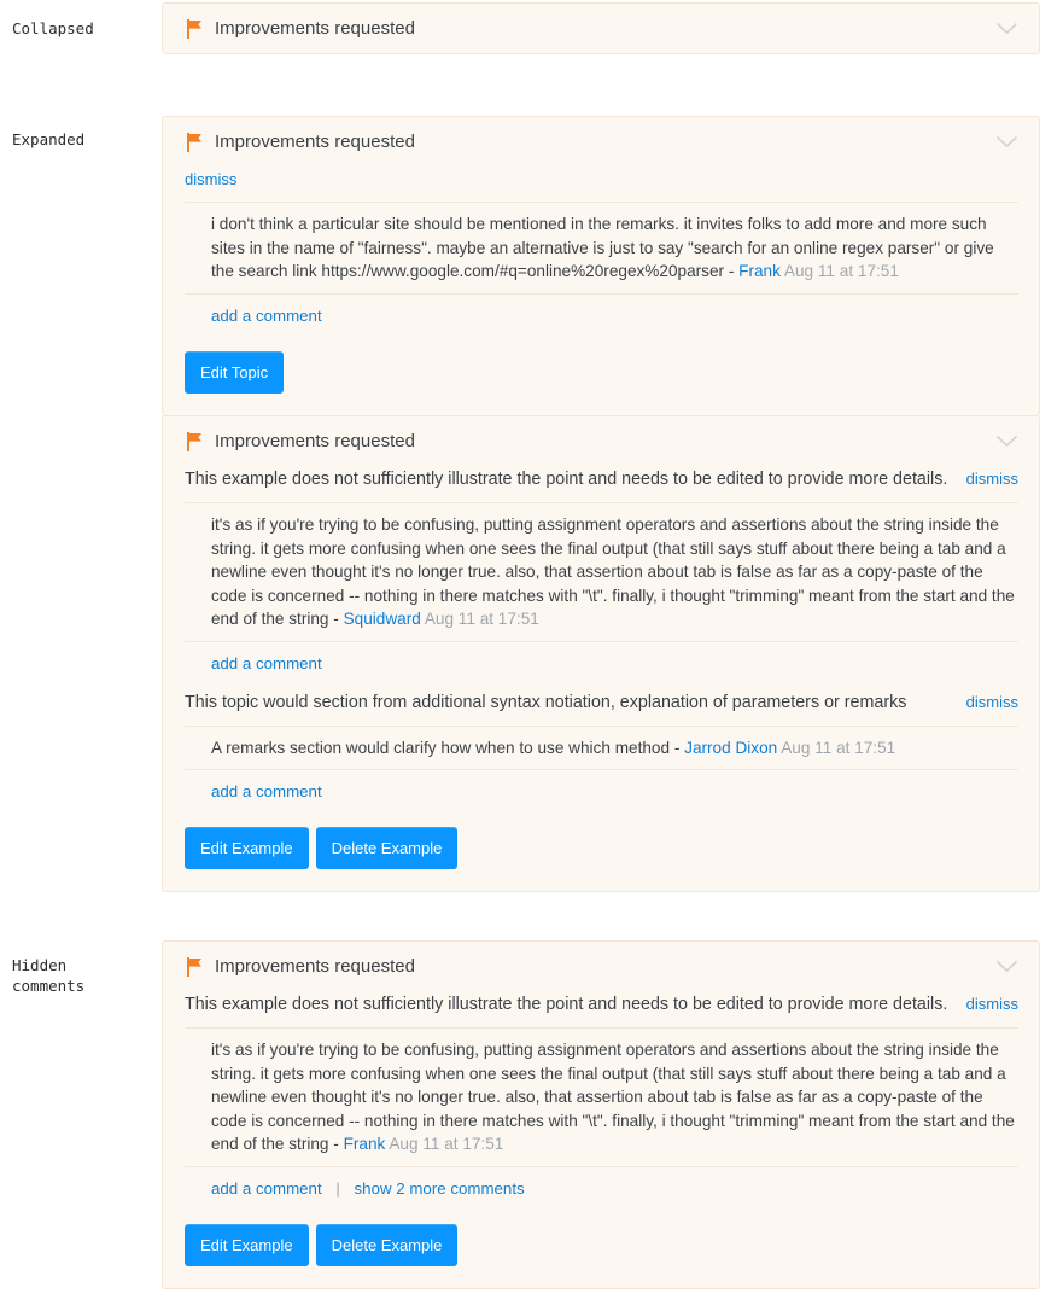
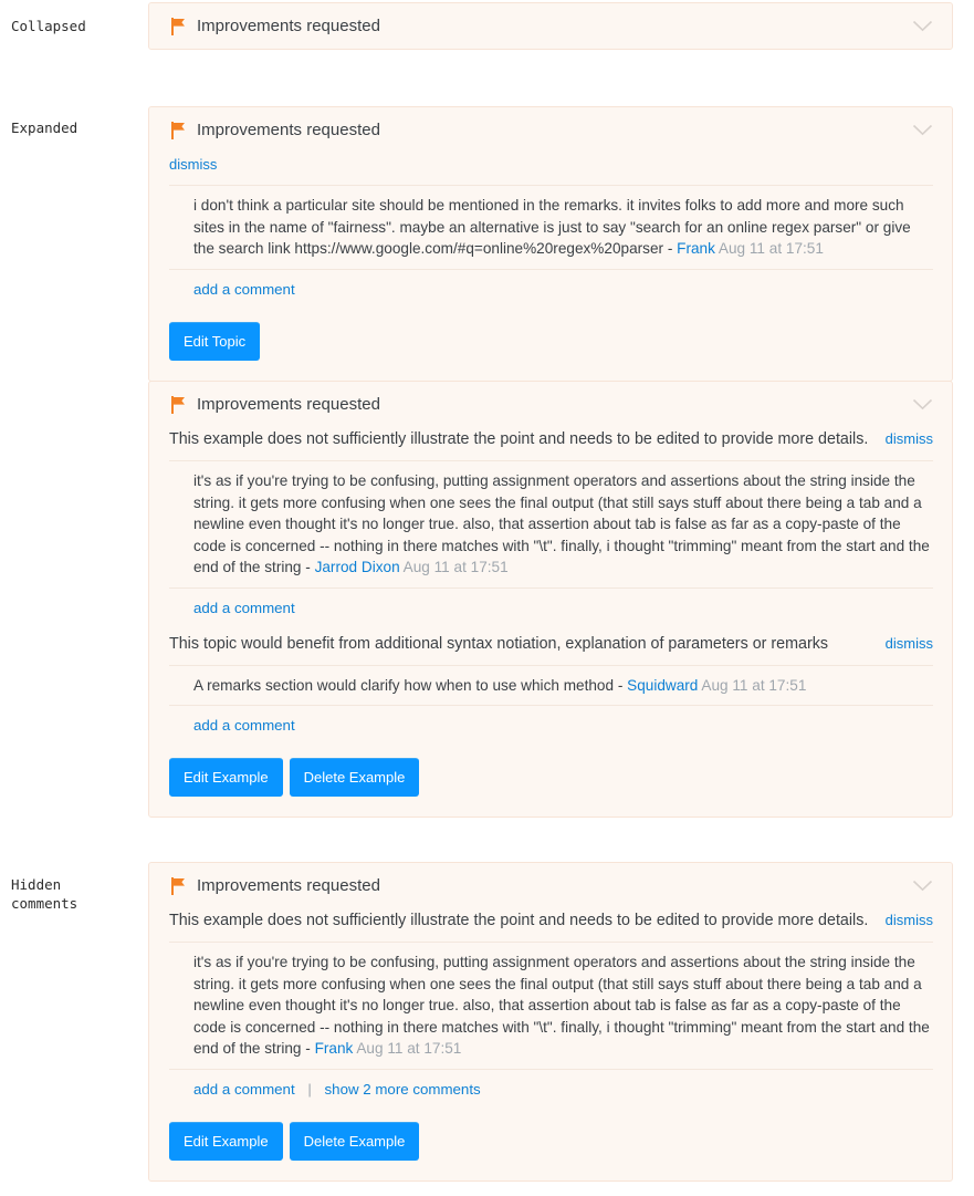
  Collapsed
  Improvements requested
  Expanded
  Improvements requested
  dismiss
  i don't think a particular site should be mentioned in the remarks. it invites folks to add more and more such sites in the name of "fairness". maybe an alternative is just to say "search for an online regex parser" or give the search link https://www.google.com/#q=online%20regex%20parser - Frank Aug 11 at 17:51
  add a comment
  Edit Topic
  Improvements requested
  This example does not sufficiently illustrate the point and needs to be edited to provide more details.
  dismiss
- it's as if you're trying to be confusing, putting assignment operators and assertions about the string inside the string. it gets more confusing when one sees the final output (that still says stuff about there being a tab and a newline even thought it's no longer true. also, that assertion about tab is false as far as a copy-paste of the code is concerned -- nothing in there matches with "\t". finally, i thought "trimming" meant from the start and the end of the string - Squidward Aug 11 at 17:51
+ it's as if you're trying to be confusing, putting assignment operators and assertions about the string inside the string. it gets more confusing when one sees the final output (that still says stuff about there being a tab and a newline even thought it's no longer true. also, that assertion about tab is false as far as a copy-paste of the code is concerned -- nothing in there matches with "\t". finally, i thought "trimming" meant from the start and the end of the string - Jarrod Dixon Aug 11 at 17:51
  add a comment
- This topic would section from additional syntax notiation, explanation of parameters or remarks
+ This topic would benefit from additional syntax notiation, explanation of parameters or remarks
  dismiss
- A remarks section would clarify how when to use which method - Jarrod Dixon Aug 11 at 17:51
+ A remarks section would clarify how when to use which method - Squidward Aug 11 at 17:51
  add a comment
  Edit Example
  Delete Example
  Hidden
  comments
  Improvements requested
  This example does not sufficiently illustrate the point and needs to be edited to provide more details.
  dismiss
  it's as if you're trying to be confusing, putting assignment operators and assertions about the string inside the string. it gets more confusing when one sees the final output (that still says stuff about there being a tab and a newline even thought it's no longer true. also, that assertion about tab is false as far as a copy-paste of the code is concerned -- nothing in there matches with "\t". finally, i thought "trimming" meant from the start and the end of the string - Frank Aug 11 at 17:51
  add a comment | show 2 more comments
  Edit Example
  Delete Example
